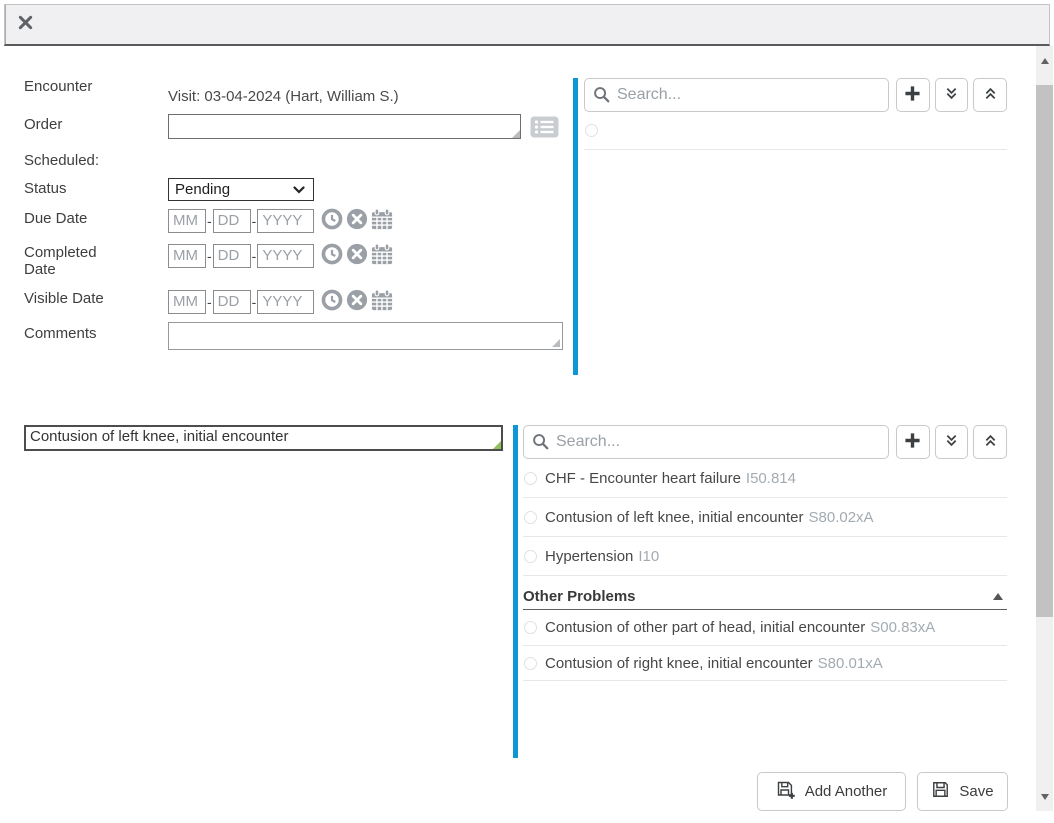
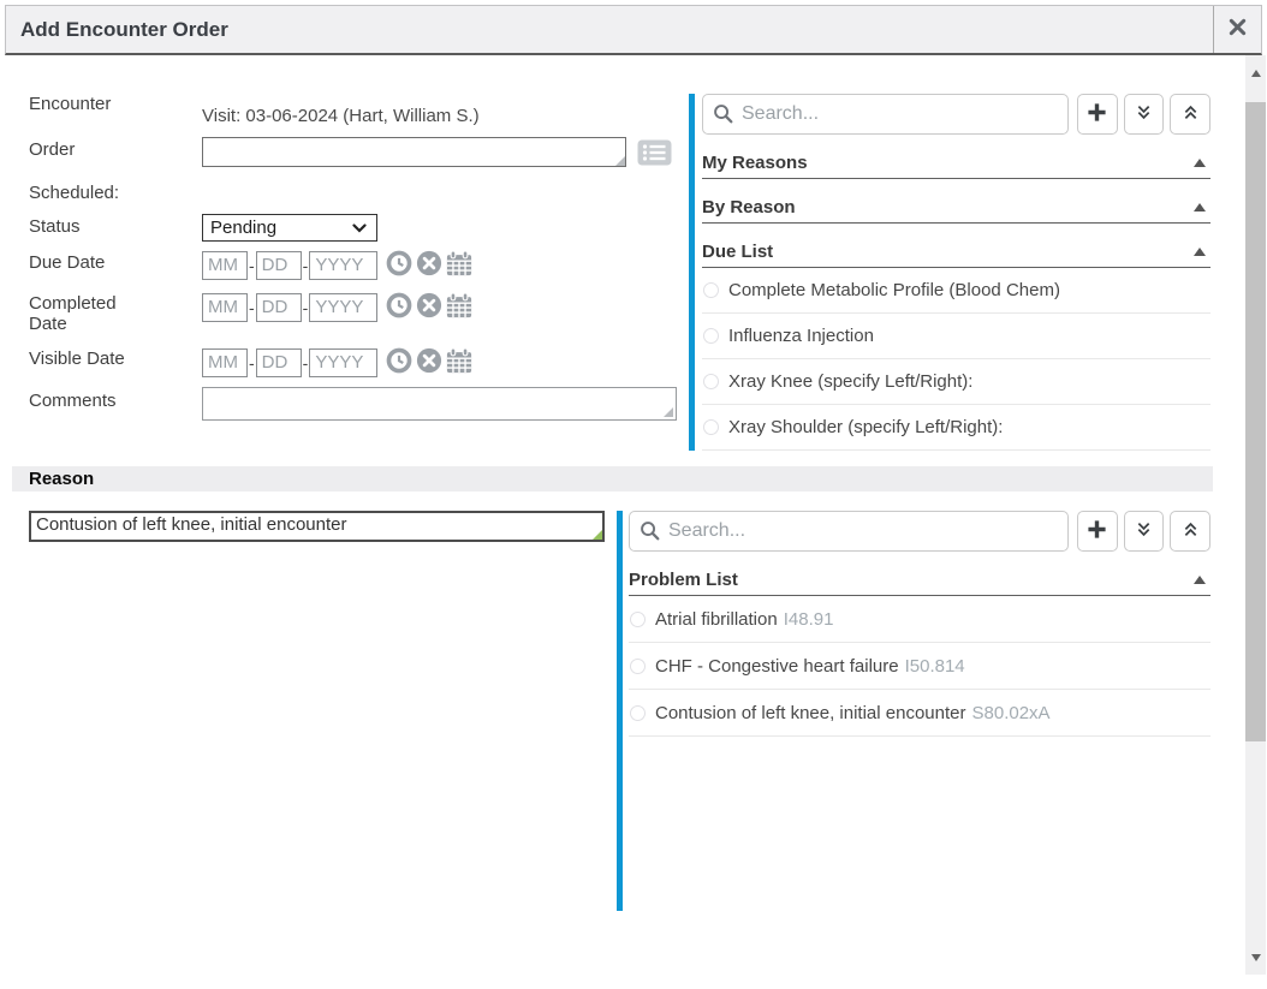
+ Add Encounter Order
  Encounter
- Visit: 03-04-2024 (Hart, William S.)
+ Visit: 03-06-2024 (Hart, William S.)
  Order
  Scheduled:
  Status
  Pending
  Due Date
  MM
  -
  DD
  -
  YYYY
  Completed Date
  MM
  -
  DD
  -
  YYYY
  Visible Date
  MM
  -
  DD
  -
  YYYY
  Comments
  Search...
+ My Reasons
+ By Reason
+ Due List
+ Complete Metabolic Profile (Blood Chem)
+ Influenza Injection
+ Xray Knee (specify Left/Right):
+ Xray Shoulder (specify Left/Right):
+ Reason
  Contusion of left knee, initial encounter
  Search...
+ Problem List
+ Atrial fibrillation
+ I48.91
- CHF - Encounter heart failure
+ CHF - Congestive heart failure
  I50.814
  Contusion of left knee, initial encounter
  S80.02xA
- Hypertension
- I10
- Other Problems
- Contusion of other part of head, initial encounter
- S00.83xA
- Contusion of right knee, initial encounter
- S80.01xA
- Add Another
- Save
